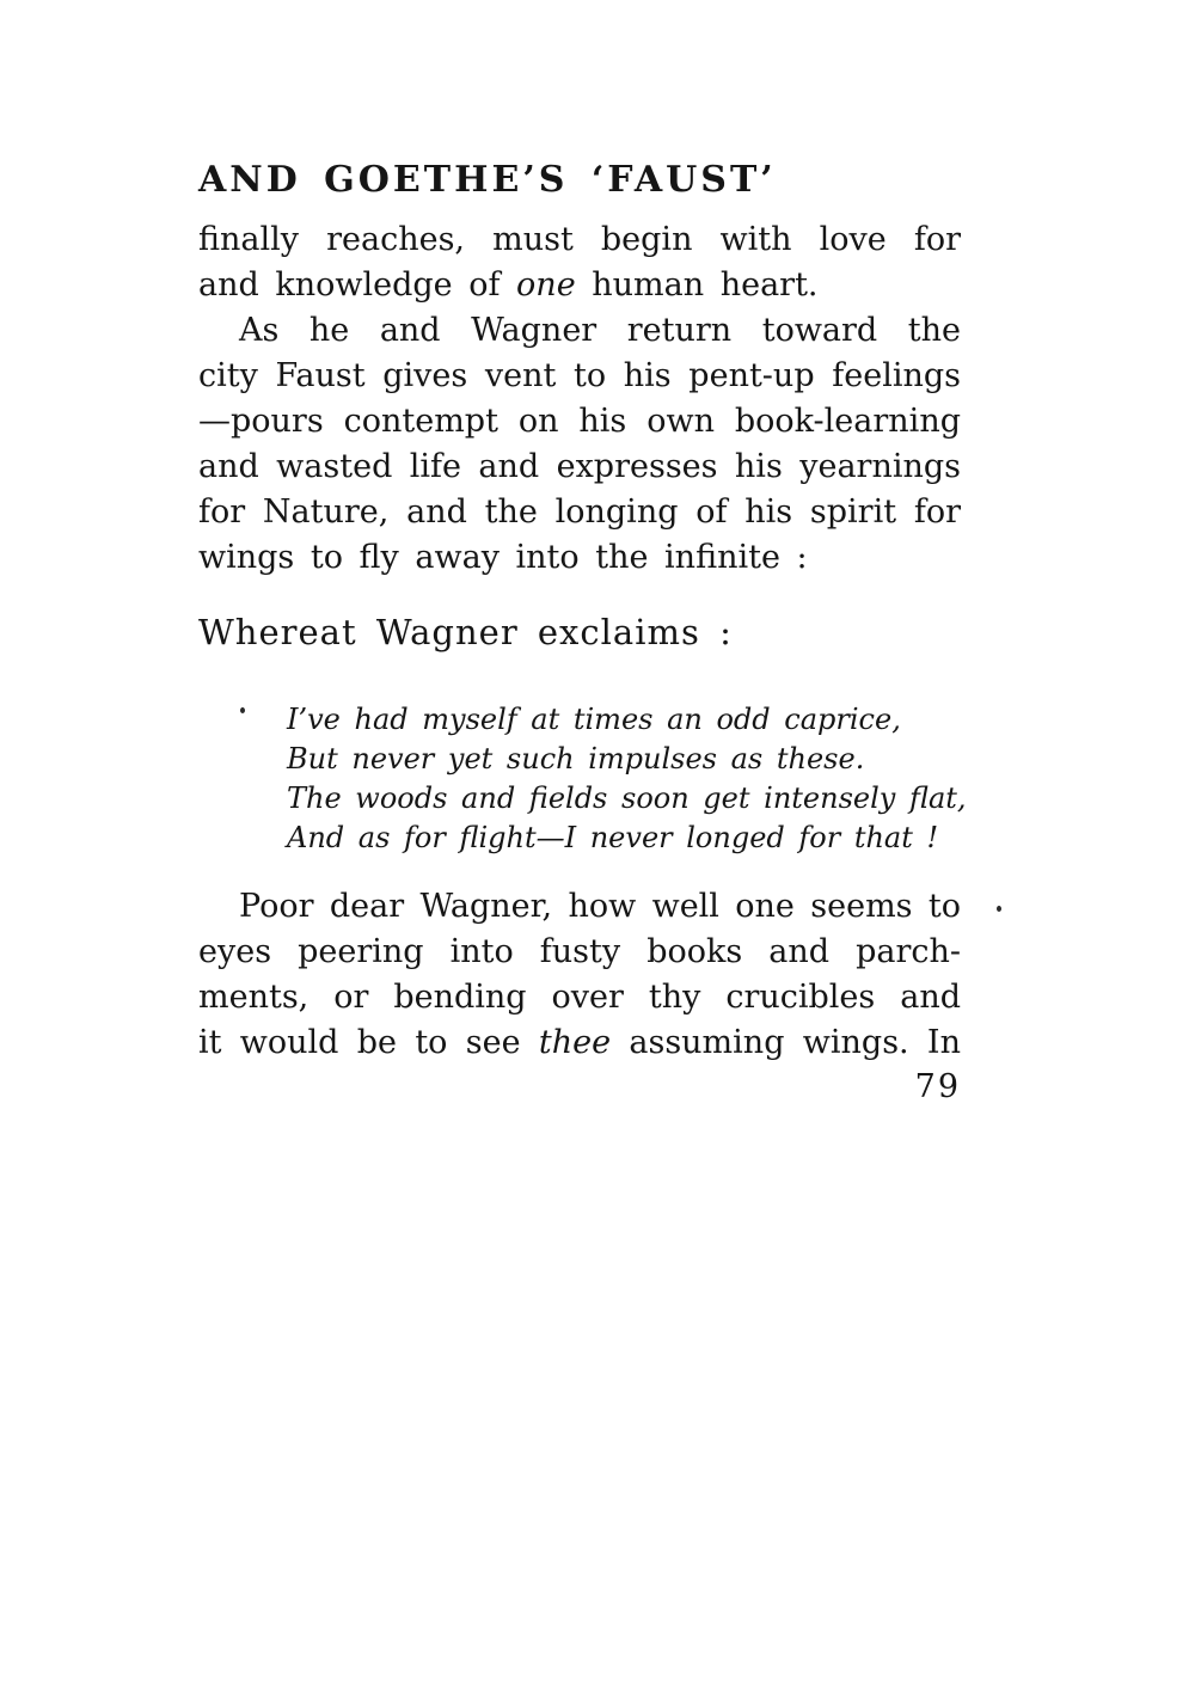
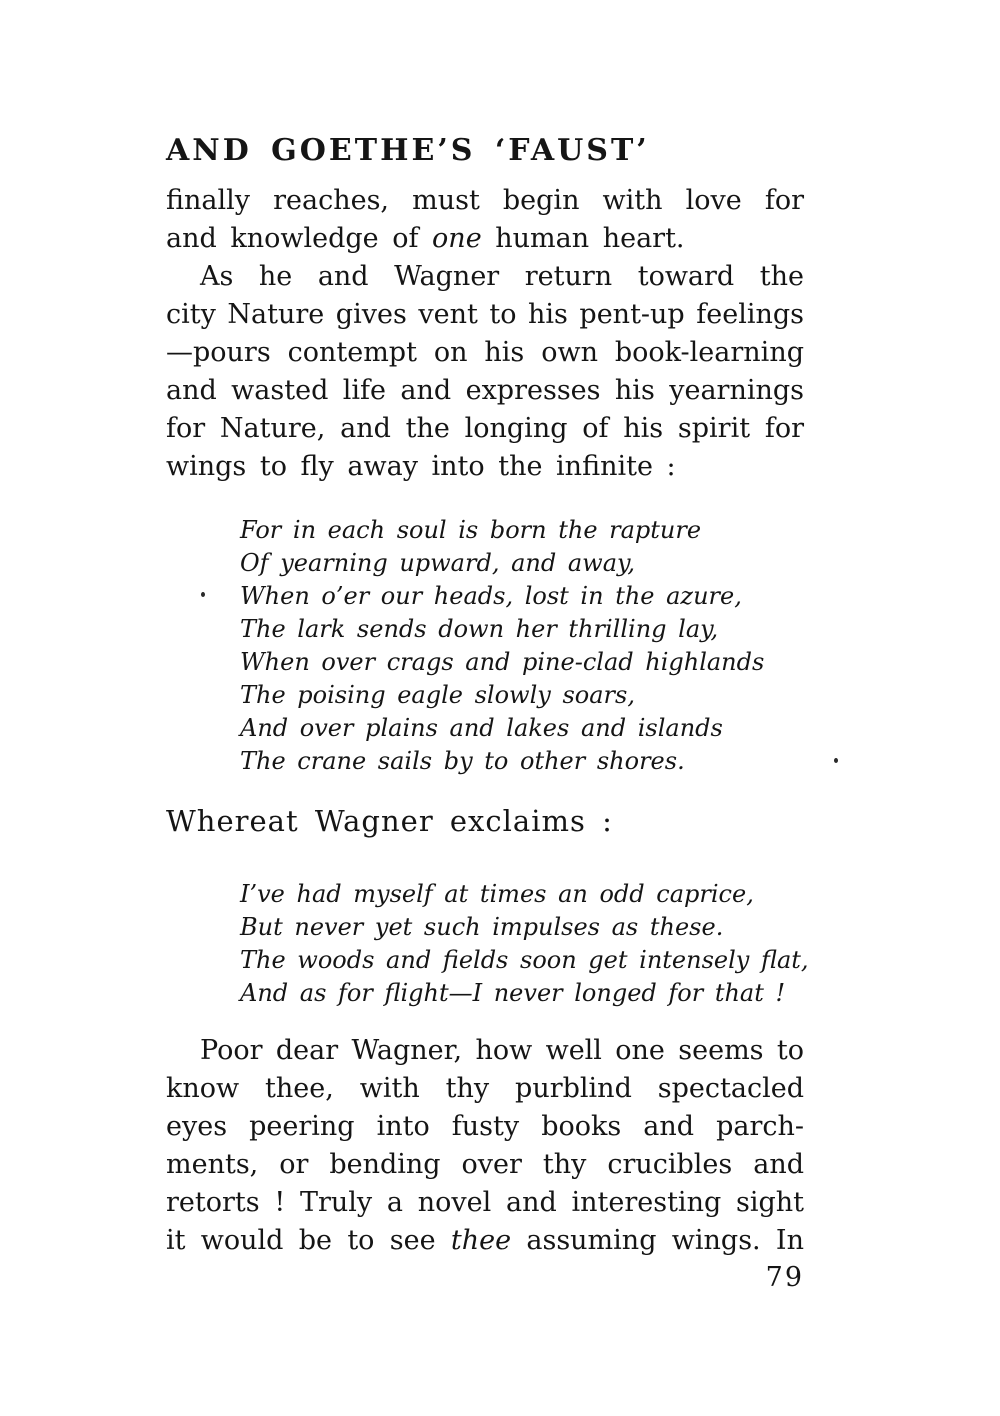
  AND GOETHE’S ‘FAUST’
  finally reaches, must begin with love for
  and knowledge of one human heart.
  As he and Wagner return toward the
- city Faust gives vent to his pent-up feelings
+ city Nature gives vent to his pent-up feelings
  —pours contempt on his own book-learning
  and wasted life and expresses his yearnings
  for Nature, and the longing of his spirit for
  wings to fly away into the infinite :
+ For in each soul is born the rapture
+ Of yearning upward, and away,
+ When o’er our heads, lost in the azure,
+ The lark sends down her thrilling lay,
+ When over crags and pine-clad highlands
+ The poising eagle slowly soars,
+ And over plains and lakes and islands
+ The crane sails by to other shores.
  Whereat Wagner exclaims :
  I’ve had myself at times an odd caprice,
  But never yet such impulses as these.
  The woods and fields soon get intensely flat,
  And as for flight—I never longed for that !
  Poor dear Wagner, how well one seems to
+ know thee, with thy purblind spectacled
  eyes peering into fusty books and parch-
  ments, or bending over thy crucibles and
+ retorts ! Truly a novel and interesting sight
  it would be to see thee assuming wings. In
  79
